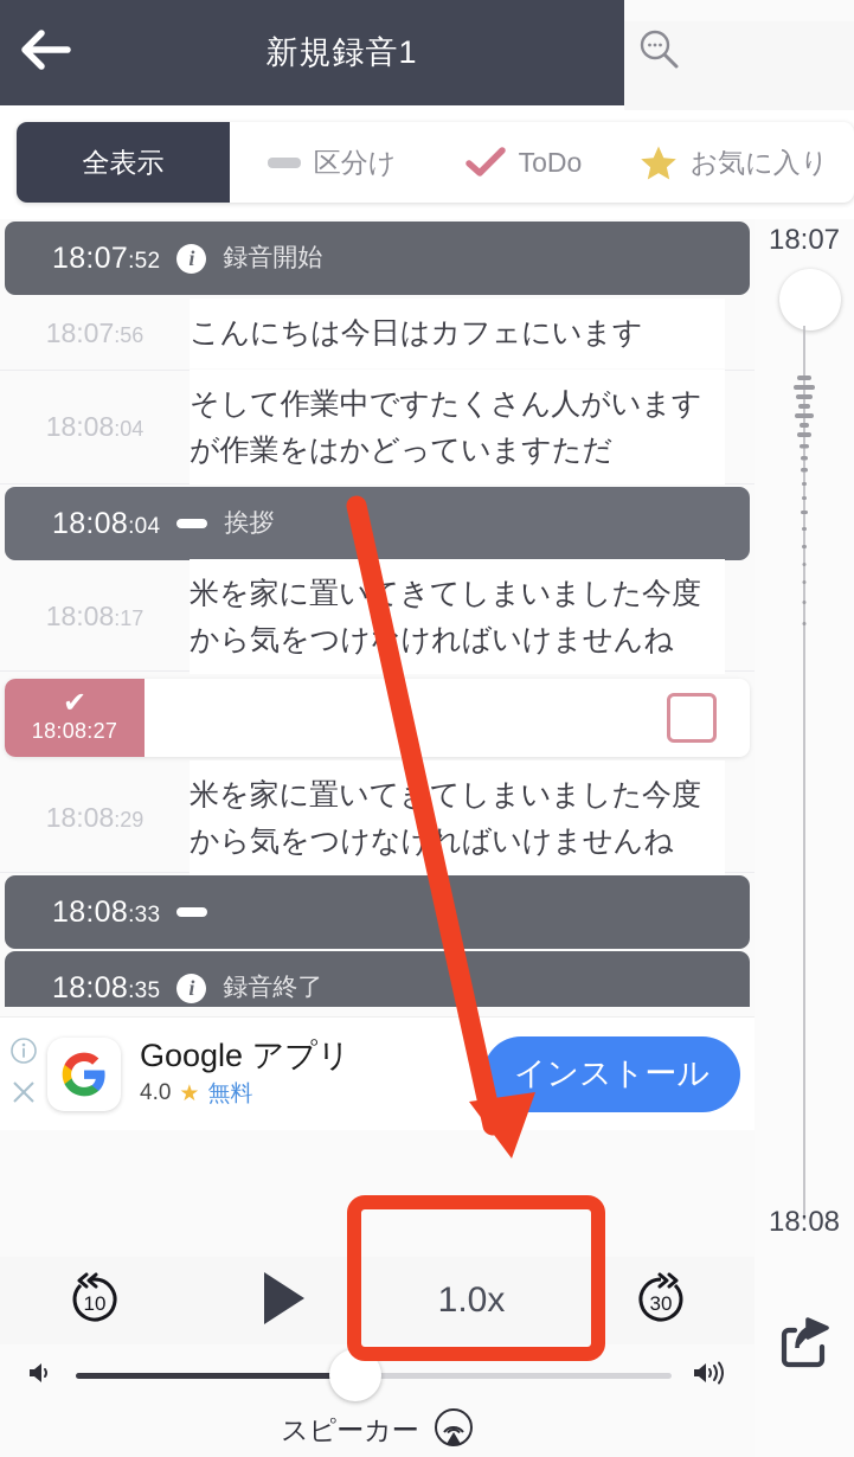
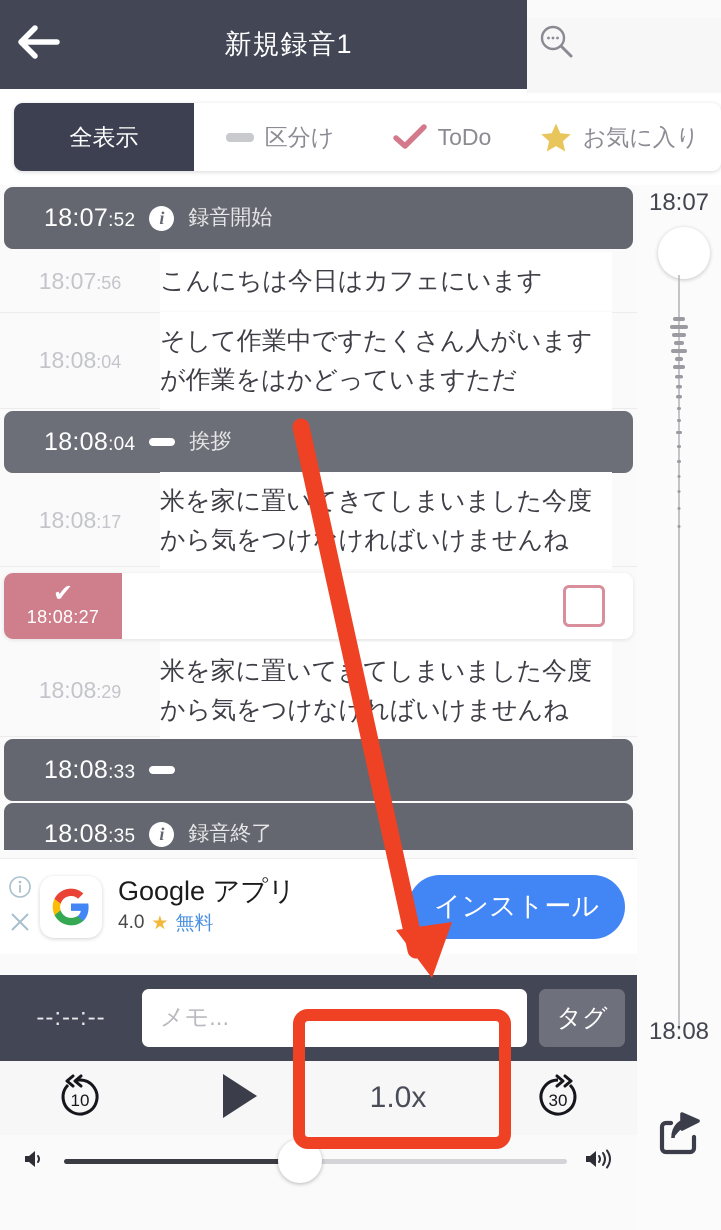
  新規録音1
  全表示
  区分け
  ToDo
  お気に入り
  18:07
  :52
  i
  録音開始
  18:07
  :56
  こんにちは今日はカフェにいます
  18:08
  :04
  そして作業中ですたくさん人がいますが作業をはかどっていますただ
  18:08
  :04
  挨拶
  18:08
  :17
  米を家に置いきてしまいました今度から気をつけければいけませんね
  ✔
  18:08:27
  18:08
  :29
  米を家に置いててしまいました今度から気をつけなければいけませんね
  18:08
  :33
  18:08
  :35
  i
  録音終了
  Google アプリ
  4.0
  ★
  無料
  インストール
+ --:--:--
+ メモ...
+ タグ
  10
  1.0x
  30
- スピーカー
  18:07
  18:08
